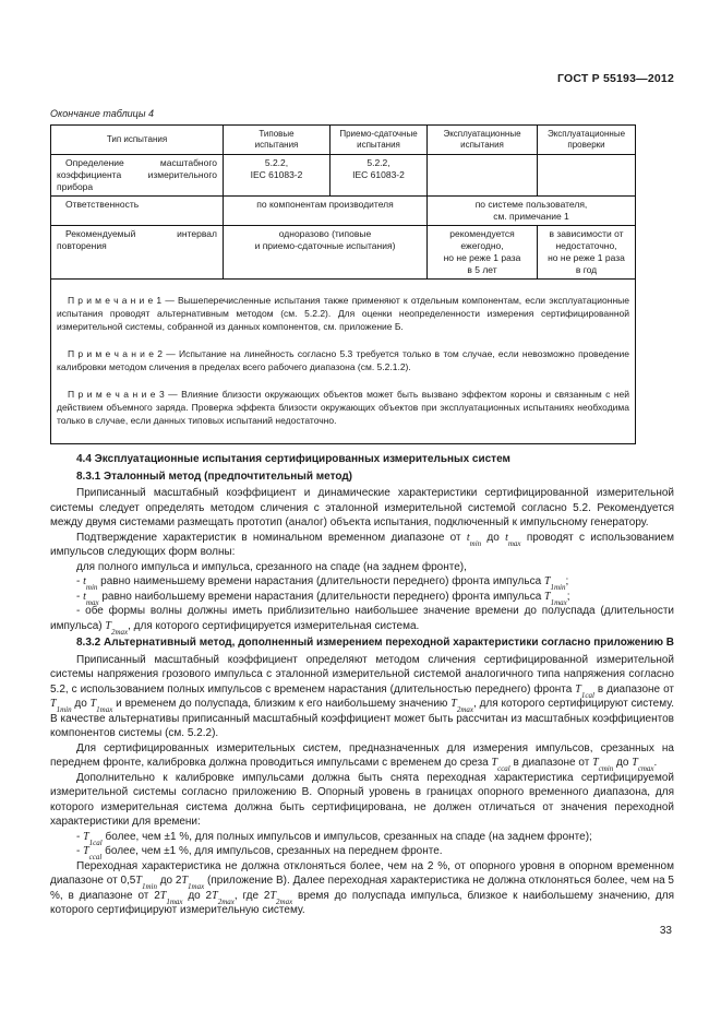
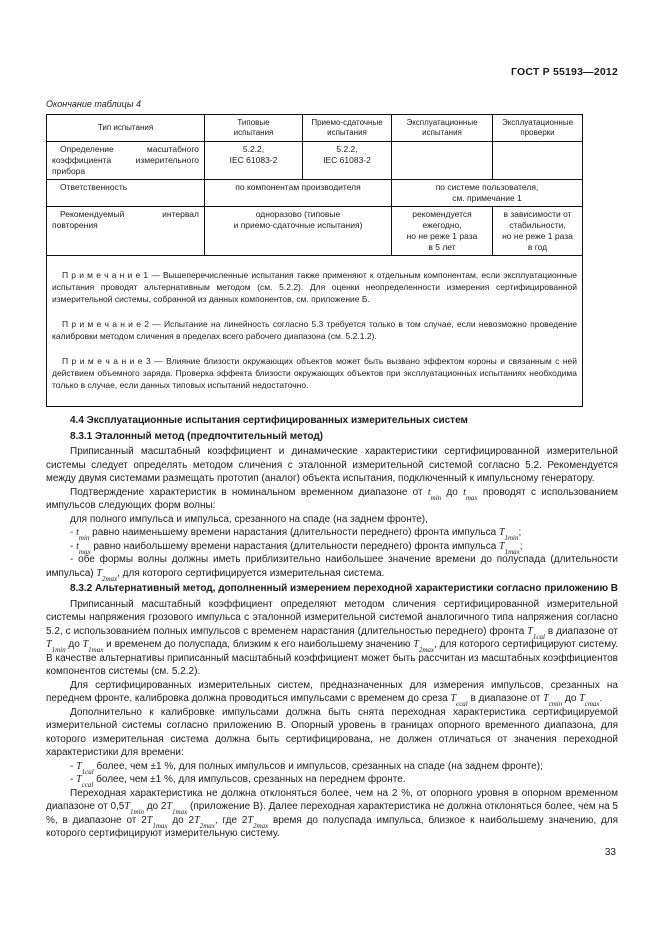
  ГОСТ Р 55193—2012
  Окончание таблицы 4
  Тип испытания	Типовые испытания	Приемо-сдаточные испытания	Эксплуатационные испытания	Эксплуатационные проверки
  Определение масштабного коэффициента измерительного прибора	5.2.2, IEC 61083-2	5.2.2, IEC 61083-2
  Ответственность	по компонентам производителя	по системе пользователя, см. примечание 1
- Рекомендуемый интервал повторения	одноразово (типовые и приемо-сдаточные испытания)	рекомендуется ежегодно, но не реже 1 раза в 5 лет	в зависимости от недостаточно, но не реже 1 раза в год
+ Рекомендуемый интервал повторения	одноразово (типовые и приемо-сдаточные испытания)	рекомендуется ежегодно, но не реже 1 раза в 5 лет	в зависимости от стабильности, но не реже 1 раза в год
  П р и м е ч а н и е 1 — Вышеперечисленные испытания также применяют к отдельным компонентам, если эксплуатационные испытания проводят альтернативным методом (см. 5.2.2). Для оценки неопределенности измерения сертифицированной измерительной системы, собранной из данных компонентов, см. приложение Б. П р и м е ч а н и е 2 — Испытание на линейность согласно 5.3 требуется только в том случае, если невозможно проведение калибровки методом сличения в пределах всего рабочего диапазона (см. 5.2.1.2). П р и м е ч а н и е 3 — Влияние близости окружающих объектов может быть вызвано эффектом короны и связанным с ней действием объемного заряда. Проверка эффекта близости окружающих объектов при эксплуатационных испытаниях необходима только в случае, если данных типовых испытаний недостаточно.
  4.4 Эксплуатационные испытания сертифицированных измерительных систем
  8.3.1 Эталонный метод (предпочтительный метод)
  Приписанный масштабный коэффициент и динамические характеристики сертифицированной измерительной системы следует определять методом сличения с эталонной измерительной системой согласно 5.2. Рекомендуется между двумя системами размещать прототип (аналог) объекта испытания, подключенный к импульсному генератору.
  Подтверждение характеристик в номинальном временном диапазоне от tmin до tmax проводят с использованием импульсов следующих форм волны:
  для полного импульса и импульса, срезанного на спаде (на заднем фронте),
  - tmin равно наименьшему времени нарастания (длительности переднего) фронта импульса T1min;
  - tmax равно наибольшему времени нарастания (длительности переднего) фронта импульса T1max;
  - обе формы волны должны иметь приблизительно наибольшее значение времени до полуспада (длительности импульса) T2max, для которого сертифицируется измерительная система.
  8.3.2 Альтернативный метод, дополненный измерением переходной характеристики согласно приложению В
  Приписанный масштабный коэффициент определяют методом сличения сертифицированной измерительной системы напряжения грозового импульса с эталонной измерительной системой аналогичного типа напряжения согласно 5.2, с использованием полных импульсов с временем нарастания (длительностью переднего) фронта T1cal в диапазоне от T1min до T1max и временем до полуспада, близким к его наибольшему значению T2max, для которого сертифицируют систему. В качестве альтернативы приписанный масштабный коэффициент может быть рассчитан из масштабных коэффициентов компонентов системы (см. 5.2.2).
  Для сертифицированных измерительных систем, предназначенных для измерения импульсов, срезанных на переднем фронте, калибровка должна проводиться импульсами с временем до среза Tccal в диапазоне от Tcmin до Tcmax.
  Дополнительно к калибровке импульсами должна быть снята переходная характеристика сертифицируемой измерительной системы согласно приложению В. Опорный уровень в границах опорного временного диапазона, для которого измерительная система должна быть сертифицирована, не должен отличаться от значения переходной характеристики для времени:
  - T1cal более, чем ±1 %, для полных импульсов и импульсов, срезанных на спаде (на заднем фронте);
  - Tccal более, чем ±1 %, для импульсов, срезанных на переднем фронте.
  Переходная характеристика не должна отклоняться более, чем на 2 %, от опорного уровня в опорном временном диапазоне от 0,5T1min до 2T1max (приложение В). Далее переходная характеристика не должна отклоняться более, чем на 5 %, в диапазоне от 2T1max до 2T2max, где 2T2max время до полуспада импульса, близкое к наибольшему значению, для которого сертифицируют измерительную систему.
  33
